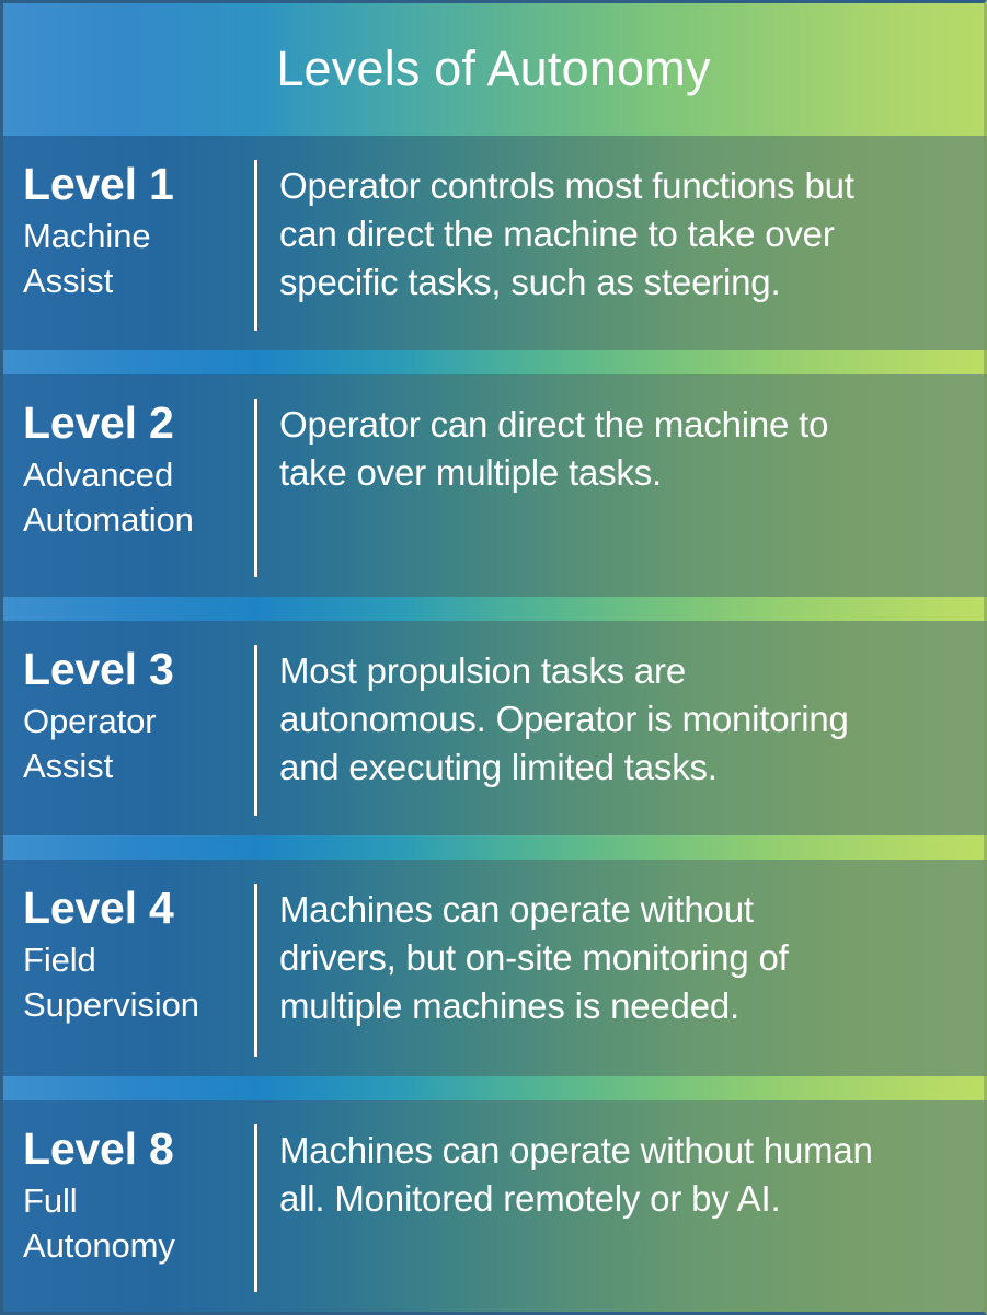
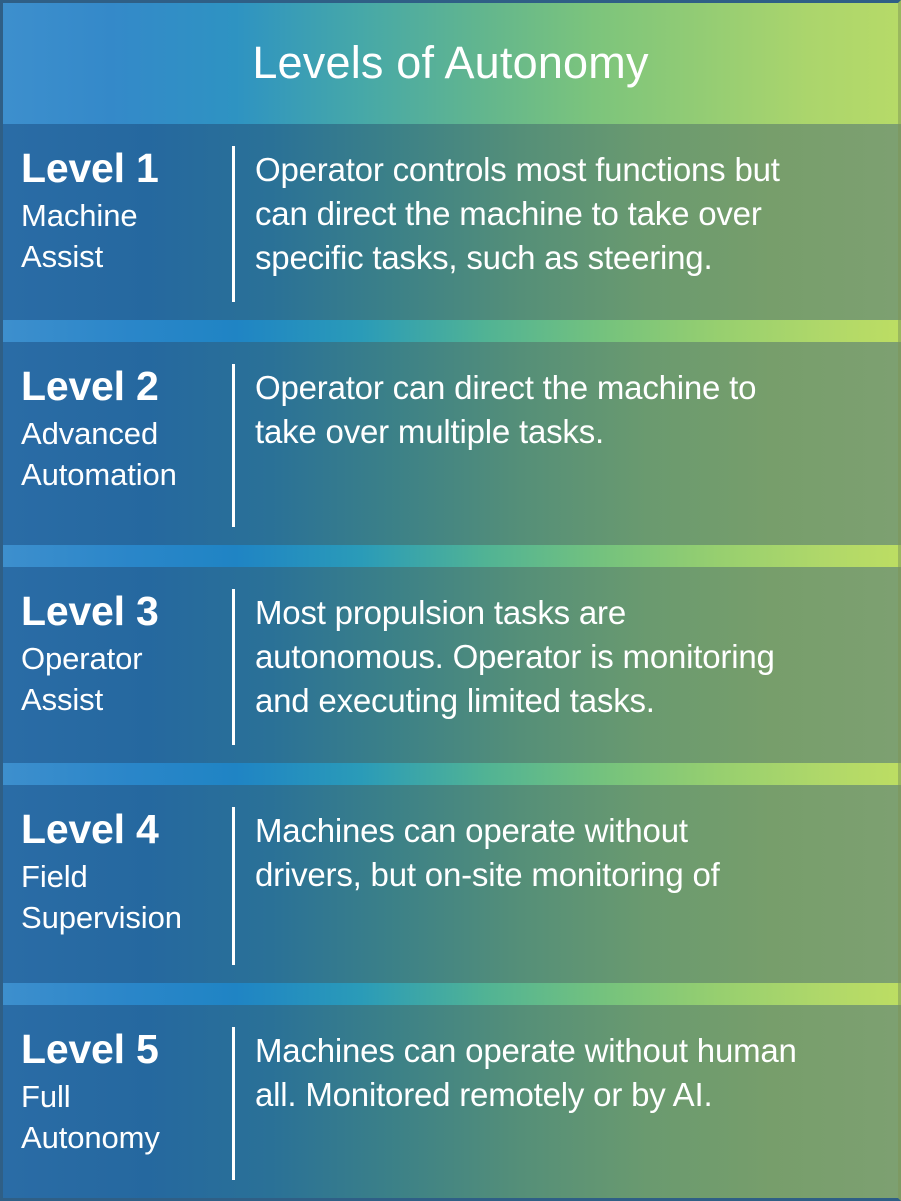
  Levels of Autonomy
  Level 1
  Machine
  Assist
  Operator controls most functions but
  can direct the machine to take over
  specific tasks, such as steering.
  Level 2
  Advanced
  Automation
  Operator can direct the machine to
  take over multiple tasks.
  Level 3
  Operator
  Assist
  Most propulsion tasks are
  autonomous. Operator is monitoring
  and executing limited tasks.
  Level 4
  Field
  Supervision
  Machines can operate without
  drivers, but on-site monitoring of
- multiple machines is needed.
- Level 8
+ Level 5
  Full
  Autonomy
  Machines can operate without human
  all. Monitored remotely or by AI.
